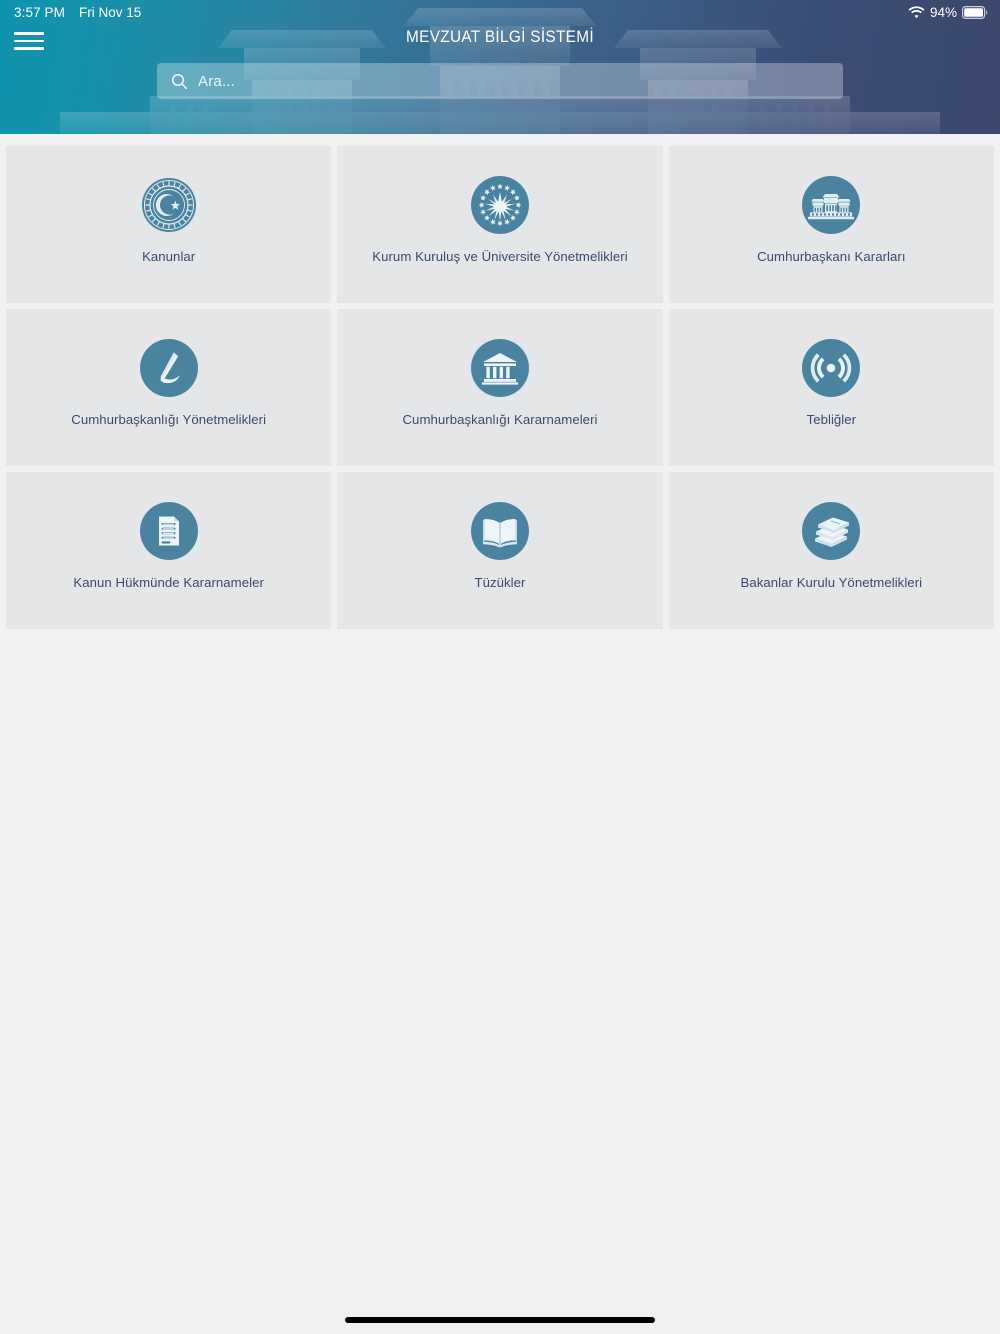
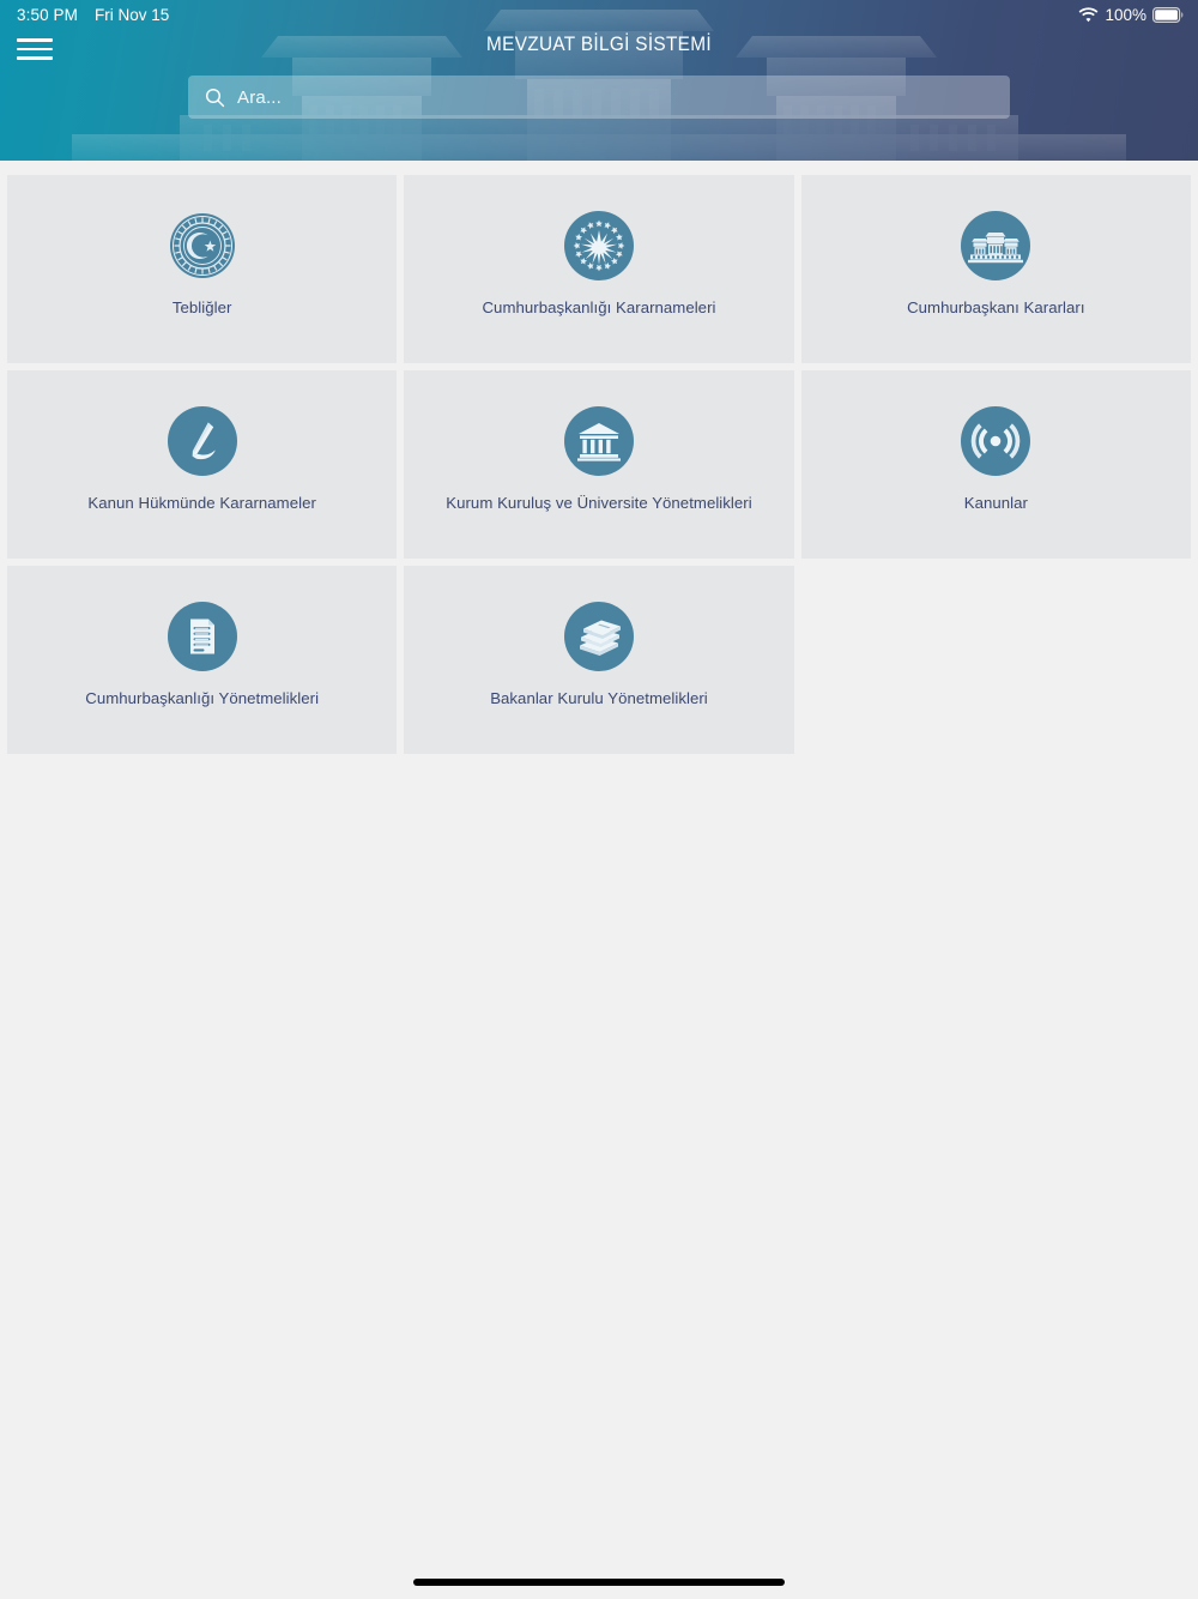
- 3:57 PM
+ 3:50 PM
  Fri Nov 15
- 94%
+ 100%
  MEVZUAT BİLGİ SİSTEMİ
  Ara...
- Kanunlar
+ Tebliğler
- Kurum Kuruluş ve Üniversite Yönetmelikleri
+ Cumhurbaşkanlığı Kararnameleri
  Cumhurbaşkanı Kararları
- Cumhurbaşkanlığı Yönetmelikleri
+ Kanun Hükmünde Kararnameler
- Cumhurbaşkanlığı Kararnameleri
+ Kurum Kuruluş ve Üniversite Yönetmelikleri
- Tebliğler
+ Kanunlar
- Kanun Hükmünde Kararnameler
+ Cumhurbaşkanlığı Yönetmelikleri
- Tüzükler
  Bakanlar Kurulu Yönetmelikleri
